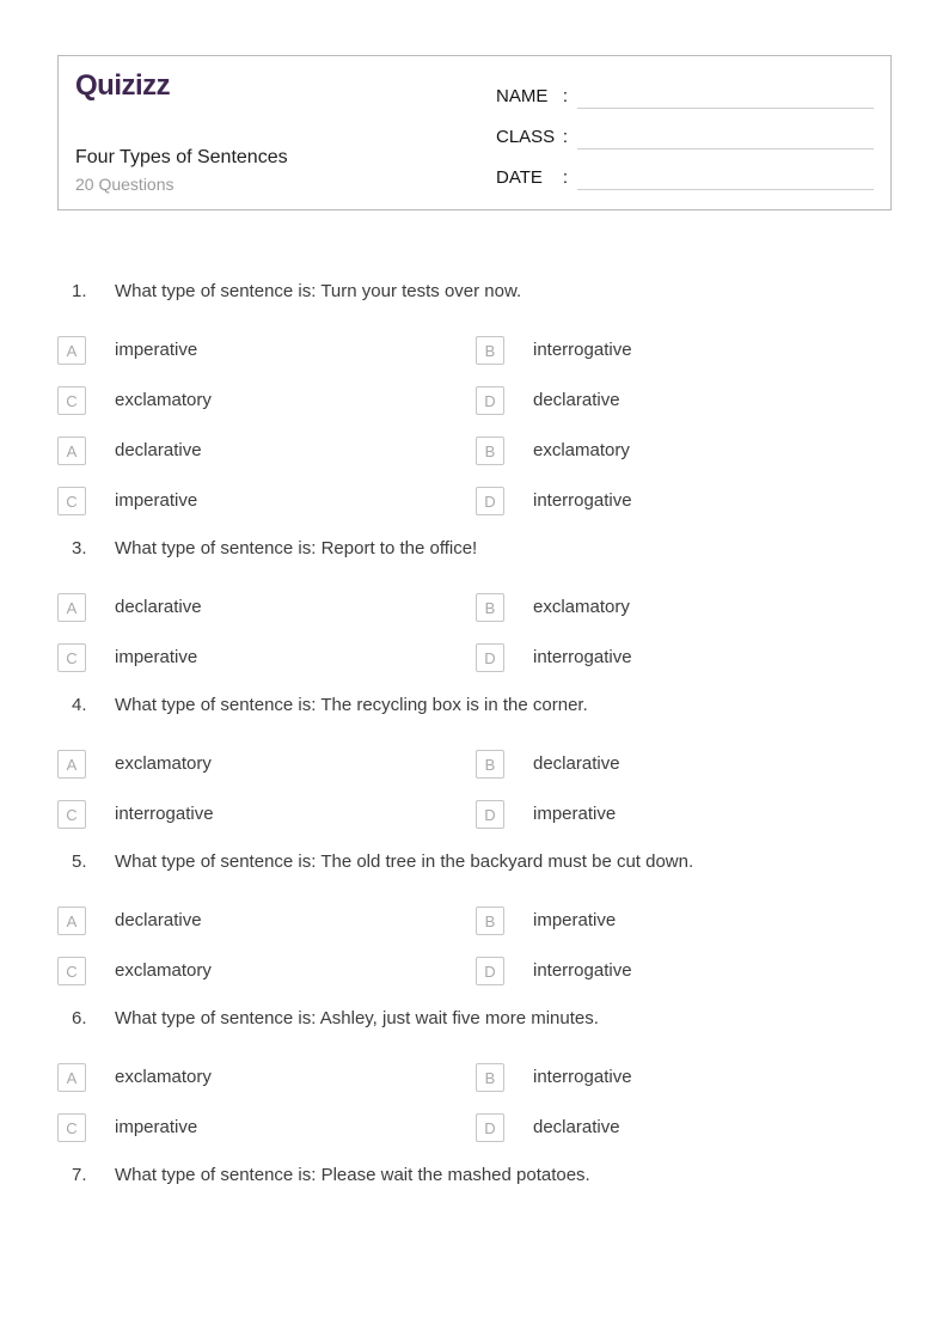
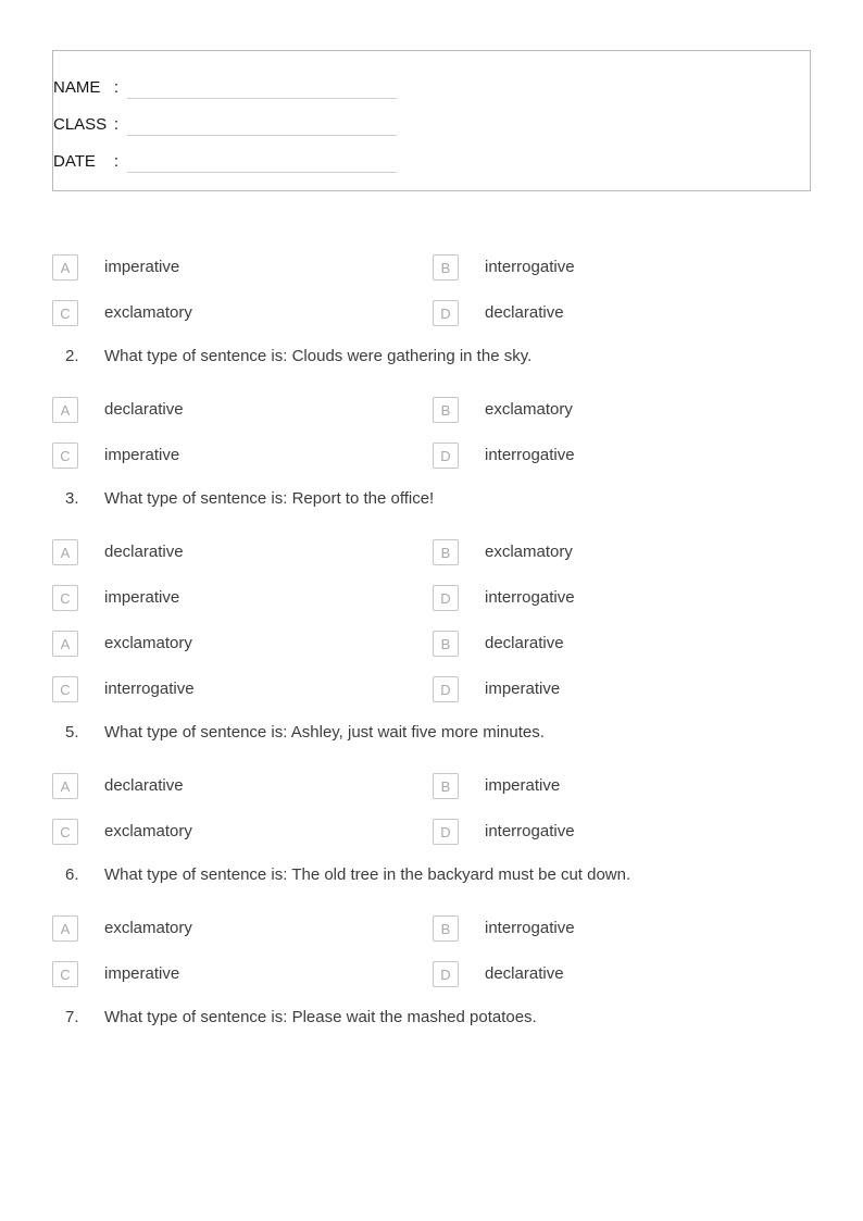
- Quizizz
- Four Types of Sentences
- 20 Questions
  NAME
  :
  CLASS
  :
  DATE
  :
- 1.
- What type of sentence is: Turn your tests over now.
  A
  imperative
  B
  interrogative
  C
  exclamatory
  D
  declarative
+ 2.
+ What type of sentence is: Clouds were gathering in the sky.
  A
  declarative
  B
  exclamatory
  C
  imperative
  D
  interrogative
  3.
  What type of sentence is: Report to the office!
  A
  declarative
  B
  exclamatory
  C
  imperative
  D
  interrogative
- 4.
- What type of sentence is: The recycling box is in the corner.
  A
  exclamatory
  B
  declarative
  C
  interrogative
  D
  imperative
  5.
- What type of sentence is: The old tree in the backyard must be cut down.
+ What type of sentence is: Ashley, just wait five more minutes.
  A
  declarative
  B
  imperative
  C
  exclamatory
  D
  interrogative
  6.
- What type of sentence is: Ashley, just wait five more minutes.
+ What type of sentence is: The old tree in the backyard must be cut down.
  A
  exclamatory
  B
  interrogative
  C
  imperative
  D
  declarative
  7.
  What type of sentence is: Please wait the mashed potatoes.
